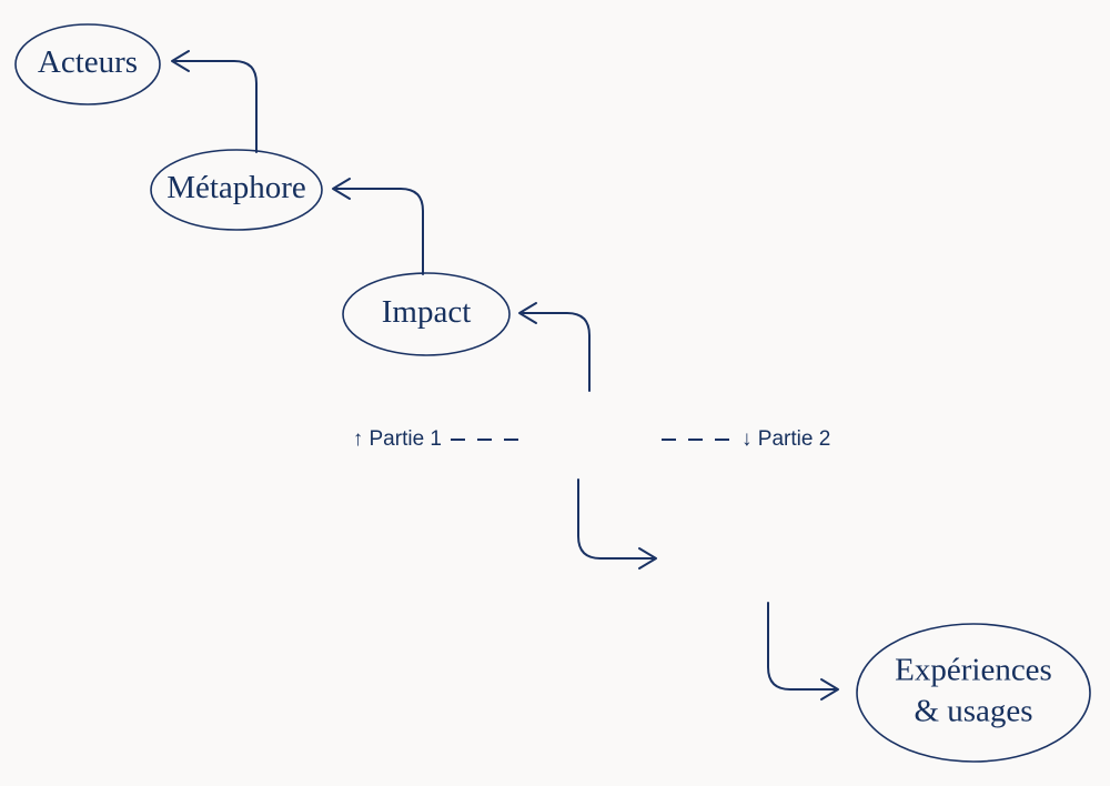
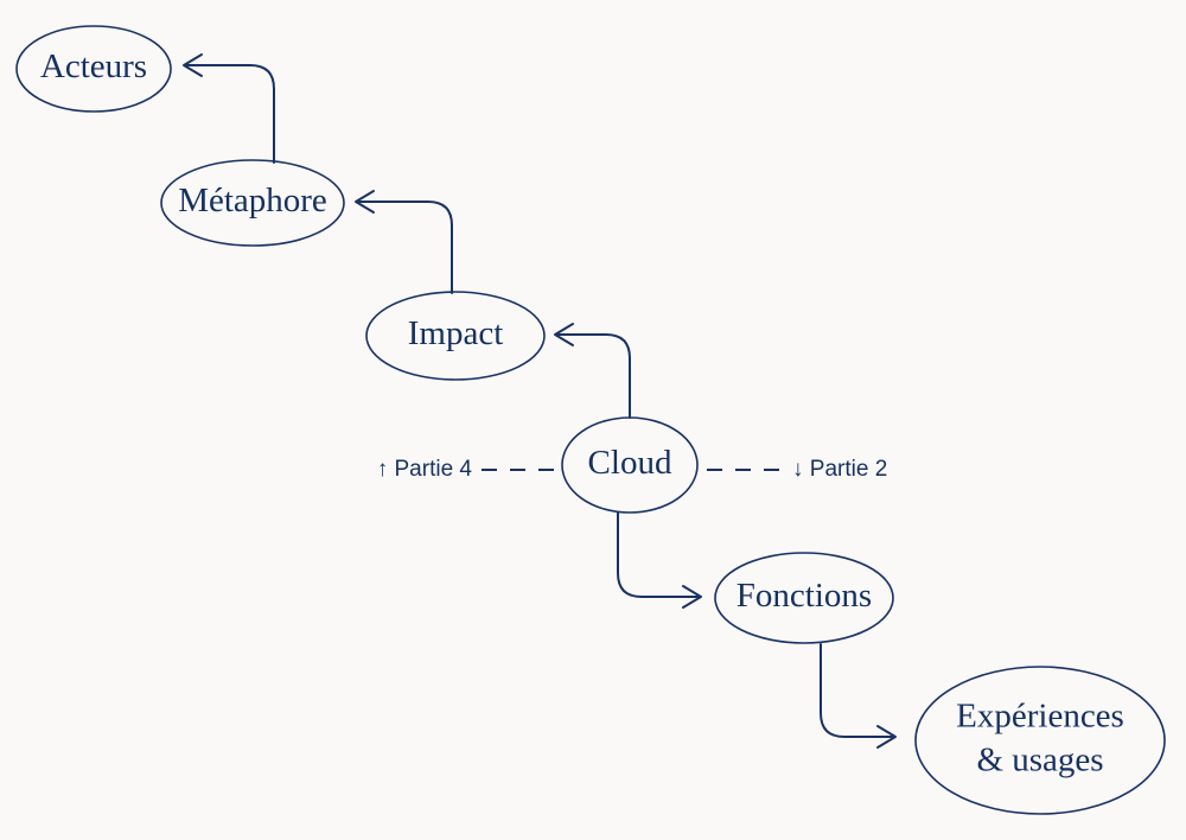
  Acteurs
  Métaphore
  Impact
+ Cloud
+ Fonctions
  Expériences & usages
- ↑ Partie 1
+ ↑ Partie 4
  ↓ Partie 2
